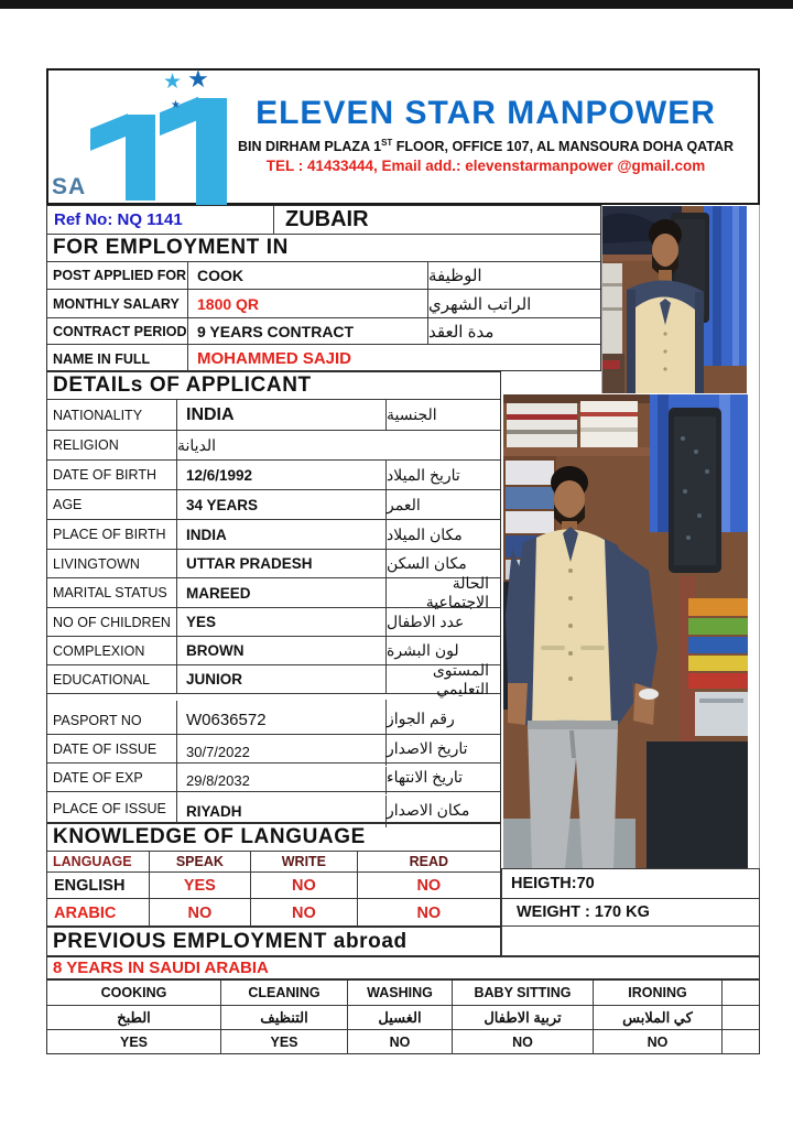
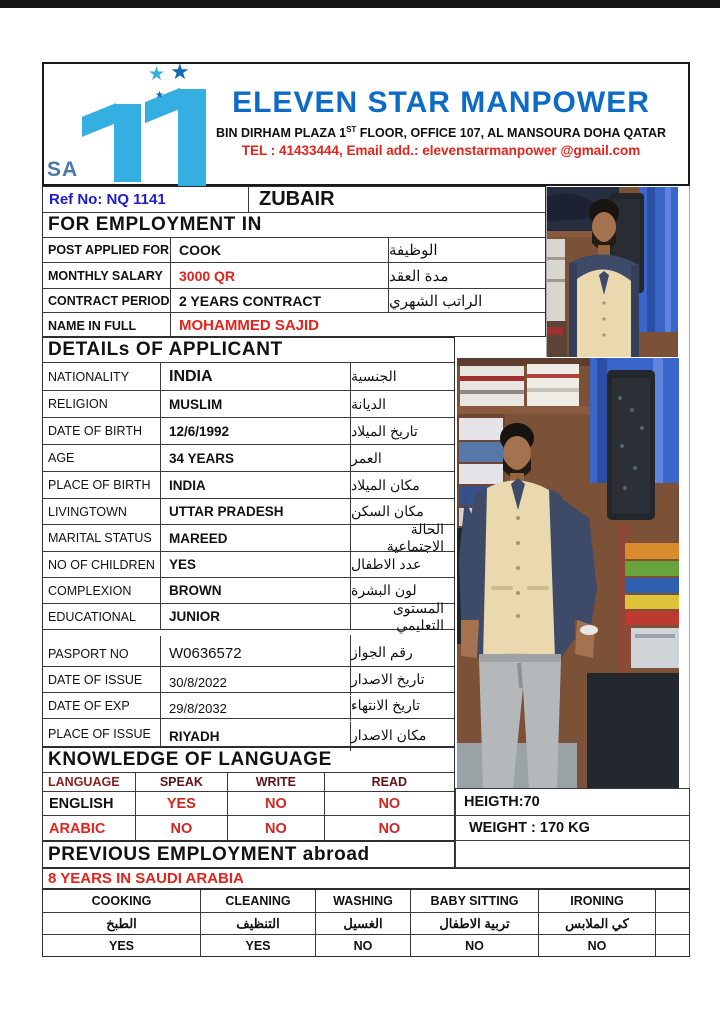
  ★
  ★
  ★
  ★
  SA
  ELEVEN STAR MANPOWER
  BIN DIRHAM PLAZA 1ST FLOOR, OFFICE 107, AL MANSOURA DOHA QATAR
  TEL : 41433444, Email add.: elevenstarmanpower @gmail.com
  Ref No: NQ 1141
  ZUBAIR
  FOR EMPLOYMENT IN
  POST APPLIED FOR
  COOK
  الوظيفة
  MONTHLY SALARY
- 1800 QR
+ 3000 QR
- الراتب الشهري
+ مدة العقد
  CONTRACT PERIOD
- 9 YEARS CONTRACT
+ 2 YEARS CONTRACT
- مدة العقد
+ الراتب الشهري
  NAME IN FULL
  MOHAMMED SAJID
  DETAILs OF APPLICANT
  NATIONALITY
  INDIA
  الجنسية
  RELIGION
+ MUSLIM
  الديانة
  DATE OF BIRTH
  12/6/1992
  تاريخ الميلاد
  AGE
  34 YEARS
  العمر
  PLACE OF BIRTH
  INDIA
  مكان الميلاد
  LIVINGTOWN
  UTTAR PRADESH
  مكان السكن
  MARITAL STATUS
  MAREED
  الحالة الاجتماعية
  NO OF CHILDREN
  YES
  عدد الاطفال
  COMPLEXION
  BROWN
  لون البشرة
  EDUCATIONAL
  JUNIOR
  المستوى التعليمي
  PASPORT NO
  W0636572
  رقم الجواز
  DATE OF ISSUE
- 30/7/2022
+ 30/8/2022
  تاريخ الاصدار
  DATE OF EXP
  29/8/2032
  تاريخ الانتهاء
  PLACE OF ISSUE
  RIYADH
  مكان الاصدار
  KNOWLEDGE OF LANGUAGE
  LANGUAGE
  SPEAK
  WRITE
  READ
  ENGLISH
  YES
  NO
  NO
  ARABIC
  NO
  NO
  NO
  HEIGTH:70
  WEIGHT : 170 KG
  PREVIOUS EMPLOYMENT abroad
  8 YEARS IN SAUDI ARABIA
  COOKING
  CLEANING
  WASHING
  BABY SITTING
  IRONING
  الطبخ
  التنظيف
  الغسيل
  تربية الاطفال
  كي الملابس
  YES
  YES
  NO
  NO
  NO
